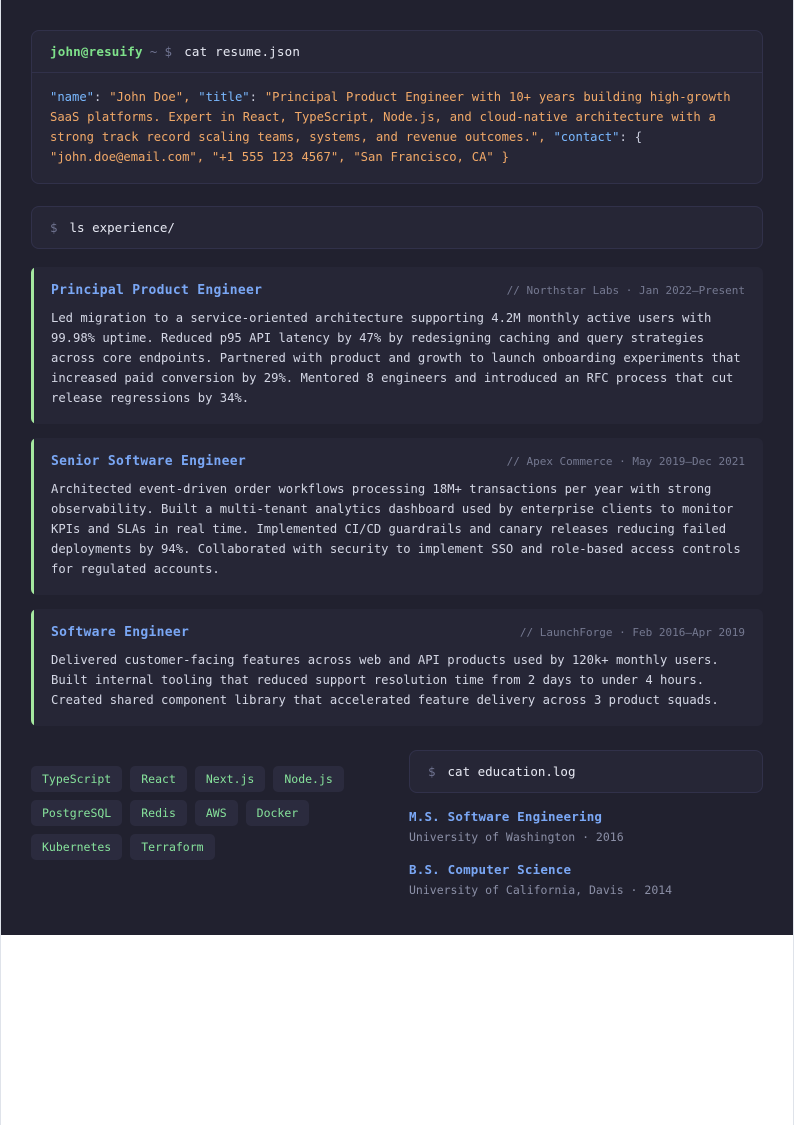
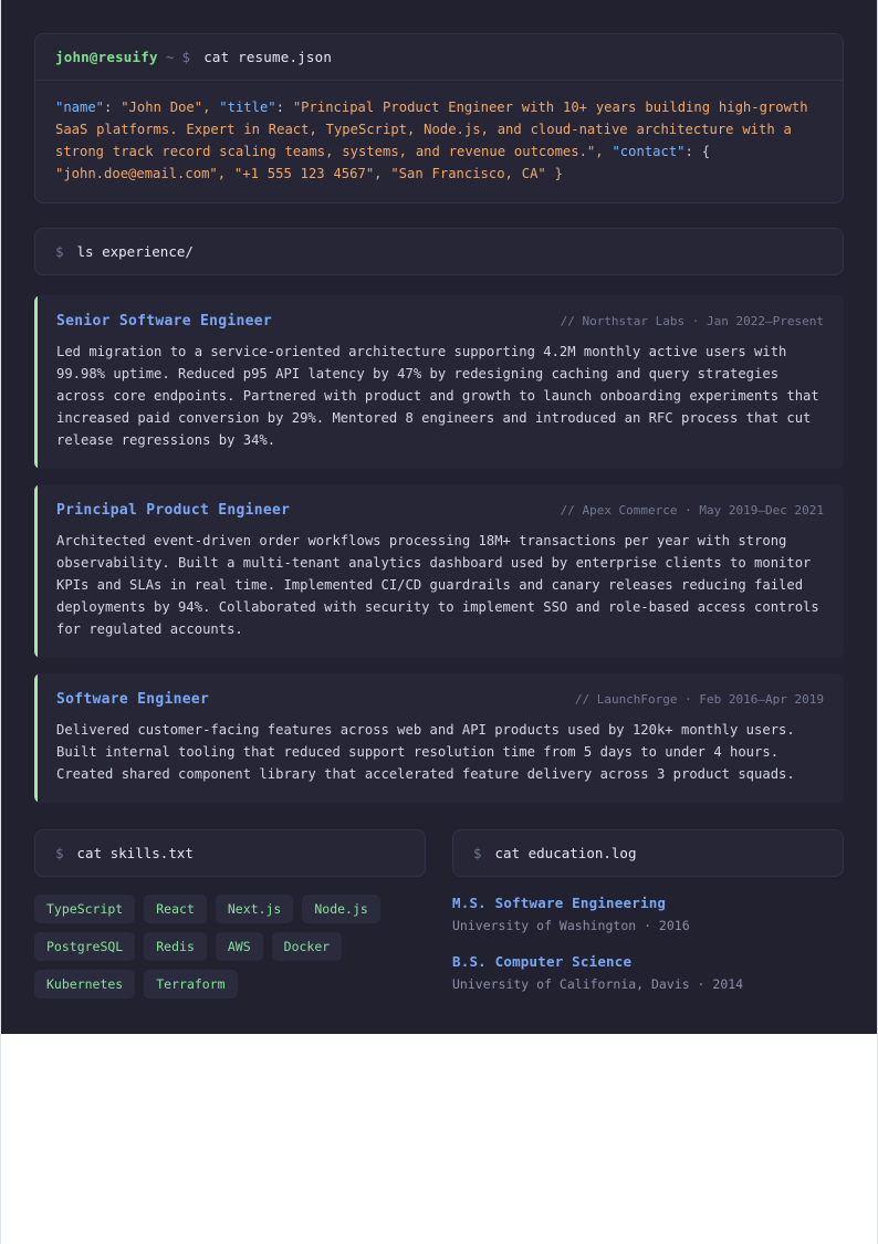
  john@resuify ~ $ cat resume.json
  "name": "John Doe", "title": "Principal Product Engineer with 10+ years building high-growth SaaS platforms. Expert in React, TypeScript, Node.js, and cloud-native architecture with a strong track record scaling teams, systems, and revenue outcomes.", "contact": { "john.doe@email.com", "+1 555 123 4567", "San Francisco, CA" }
  $ ls experience/
- Principal Product Engineer
+ Senior Software Engineer
  // Northstar Labs · Jan 2022—Present
  Led migration to a service-oriented architecture supporting 4.2M monthly active users with 99.98% uptime. Reduced p95 API latency by 47% by redesigning caching and query strategies across core endpoints. Partnered with product and growth to launch onboarding experiments that increased paid conversion by 29%. Mentored 8 engineers and introduced an RFC process that cut release regressions by 34%.
- Senior Software Engineer
+ Principal Product Engineer
  // Apex Commerce · May 2019—Dec 2021
  Architected event-driven order workflows processing 18M+ transactions per year with strong observability. Built a multi-tenant analytics dashboard used by enterprise clients to monitor KPIs and SLAs in real time. Implemented CI/CD guardrails and canary releases reducing failed deployments by 94%. Collaborated with security to implement SSO and role-based access controls for regulated accounts.
  Software Engineer
  // LaunchForge · Feb 2016—Apr 2019
- Delivered customer-facing features across web and API products used by 120k+ monthly users. Built internal tooling that reduced support resolution time from 2 days to under 4 hours. Created shared component library that accelerated feature delivery across 3 product squads.
+ Delivered customer-facing features across web and API products used by 120k+ monthly users. Built internal tooling that reduced support resolution time from 5 days to under 4 hours. Created shared component library that accelerated feature delivery across 3 product squads.
+ $ cat skills.txt
  TypeScript
  React
  Next.js
  Node.js
  PostgreSQL
  Redis
  AWS
  Docker
  Kubernetes
  Terraform
  $ cat education.log
  M.S. Software Engineering
  University of Washington · 2016
  B.S. Computer Science
  University of California, Davis · 2014
